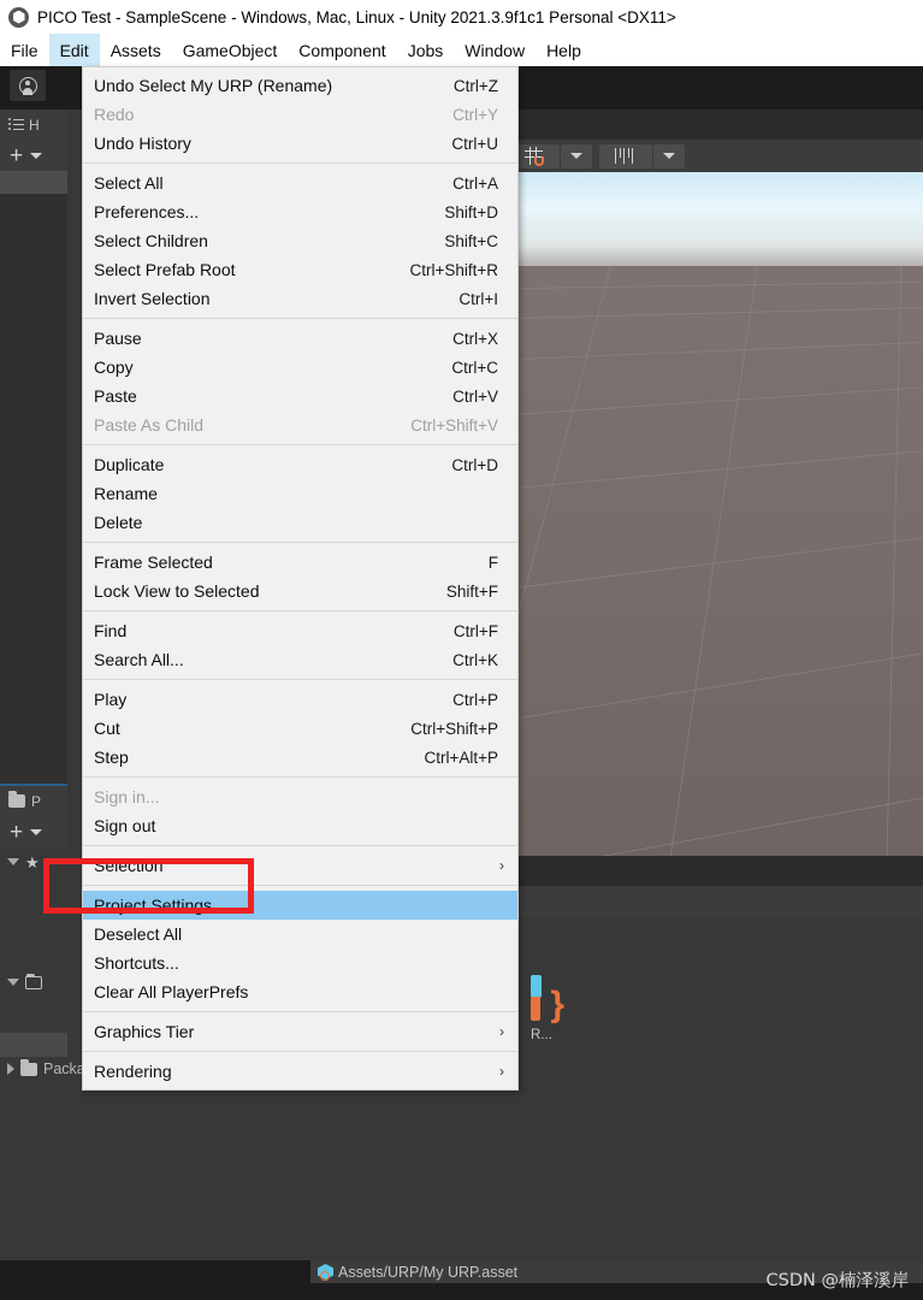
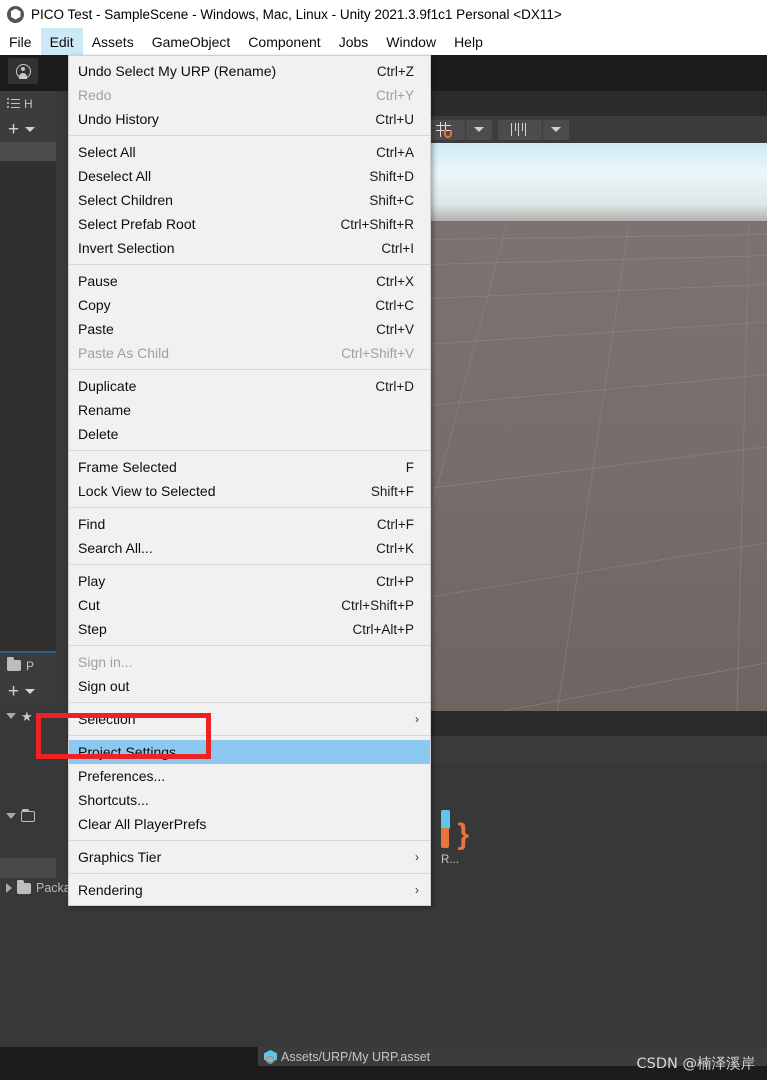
  PICO Test - SampleScene - Windows, Mac, Linux - Unity 2021.3.9f1c1 Personal <DX11>
  File
  Edit
  Assets
  GameObject
  Component
  Jobs
  Window
  Help
  H
  +
  P
  +
  ★
  }
  R...
  Assets/URP/My URP.asset
  CSDN @楠泽溪岸
  Undo Select My URP (Rename)
  Ctrl+Z
  Redo
  Ctrl+Y
  Undo History
  Ctrl+U
  Select All
  Ctrl+A
- Preferences...
+ Deselect All
  Shift+D
  Select Children
  Shift+C
  Select Prefab Root
  Ctrl+Shift+R
  Invert Selection
  Ctrl+I
  Pause
  Ctrl+X
  Copy
  Ctrl+C
  Paste
  Ctrl+V
  Paste As Child
  Ctrl+Shift+V
  Duplicate
  Ctrl+D
  Rename
  Delete
  Frame Selected
  F
  Lock View to Selected
  Shift+F
  Find
  Ctrl+F
  Search All...
  Ctrl+K
  Play
  Ctrl+P
  Cut
  Ctrl+Shift+P
  Step
  Ctrl+Alt+P
  Sign in...
  Sign out
  Selection
  ›
  Project Settings...
- Deselect All
+ Preferences...
  Shortcuts...
  Clear All PlayerPrefs
  Graphics Tier
  ›
  Rendering
  ›
